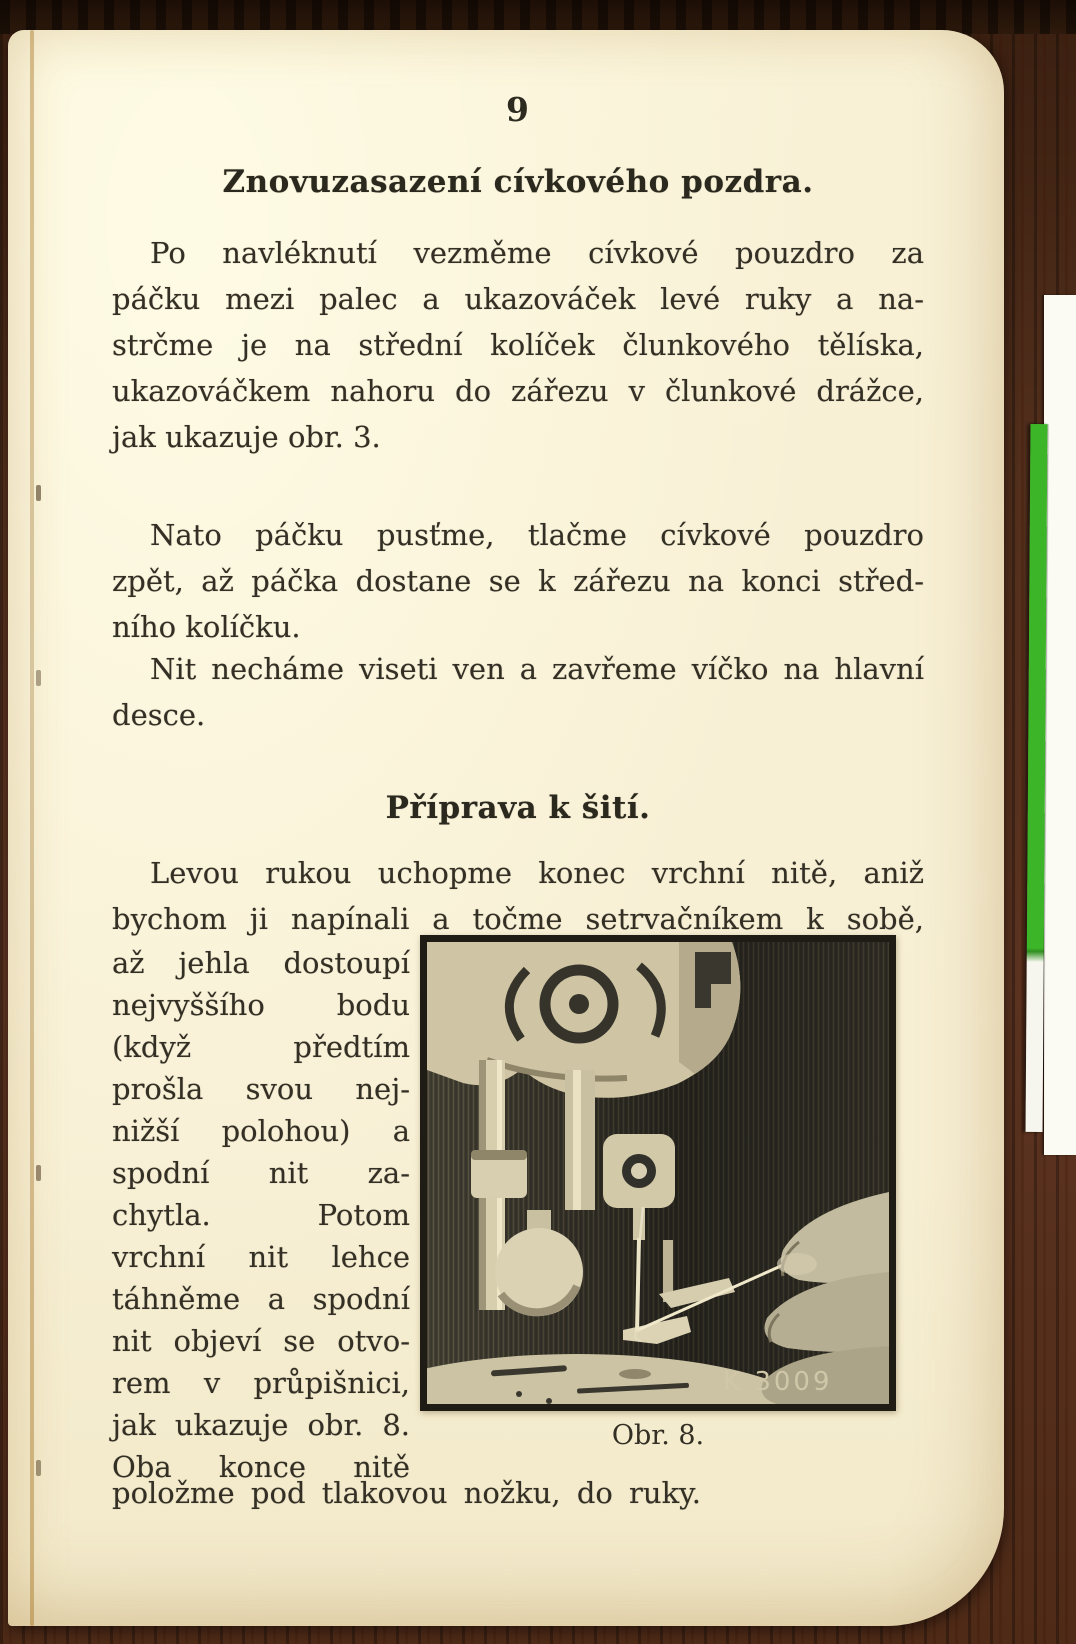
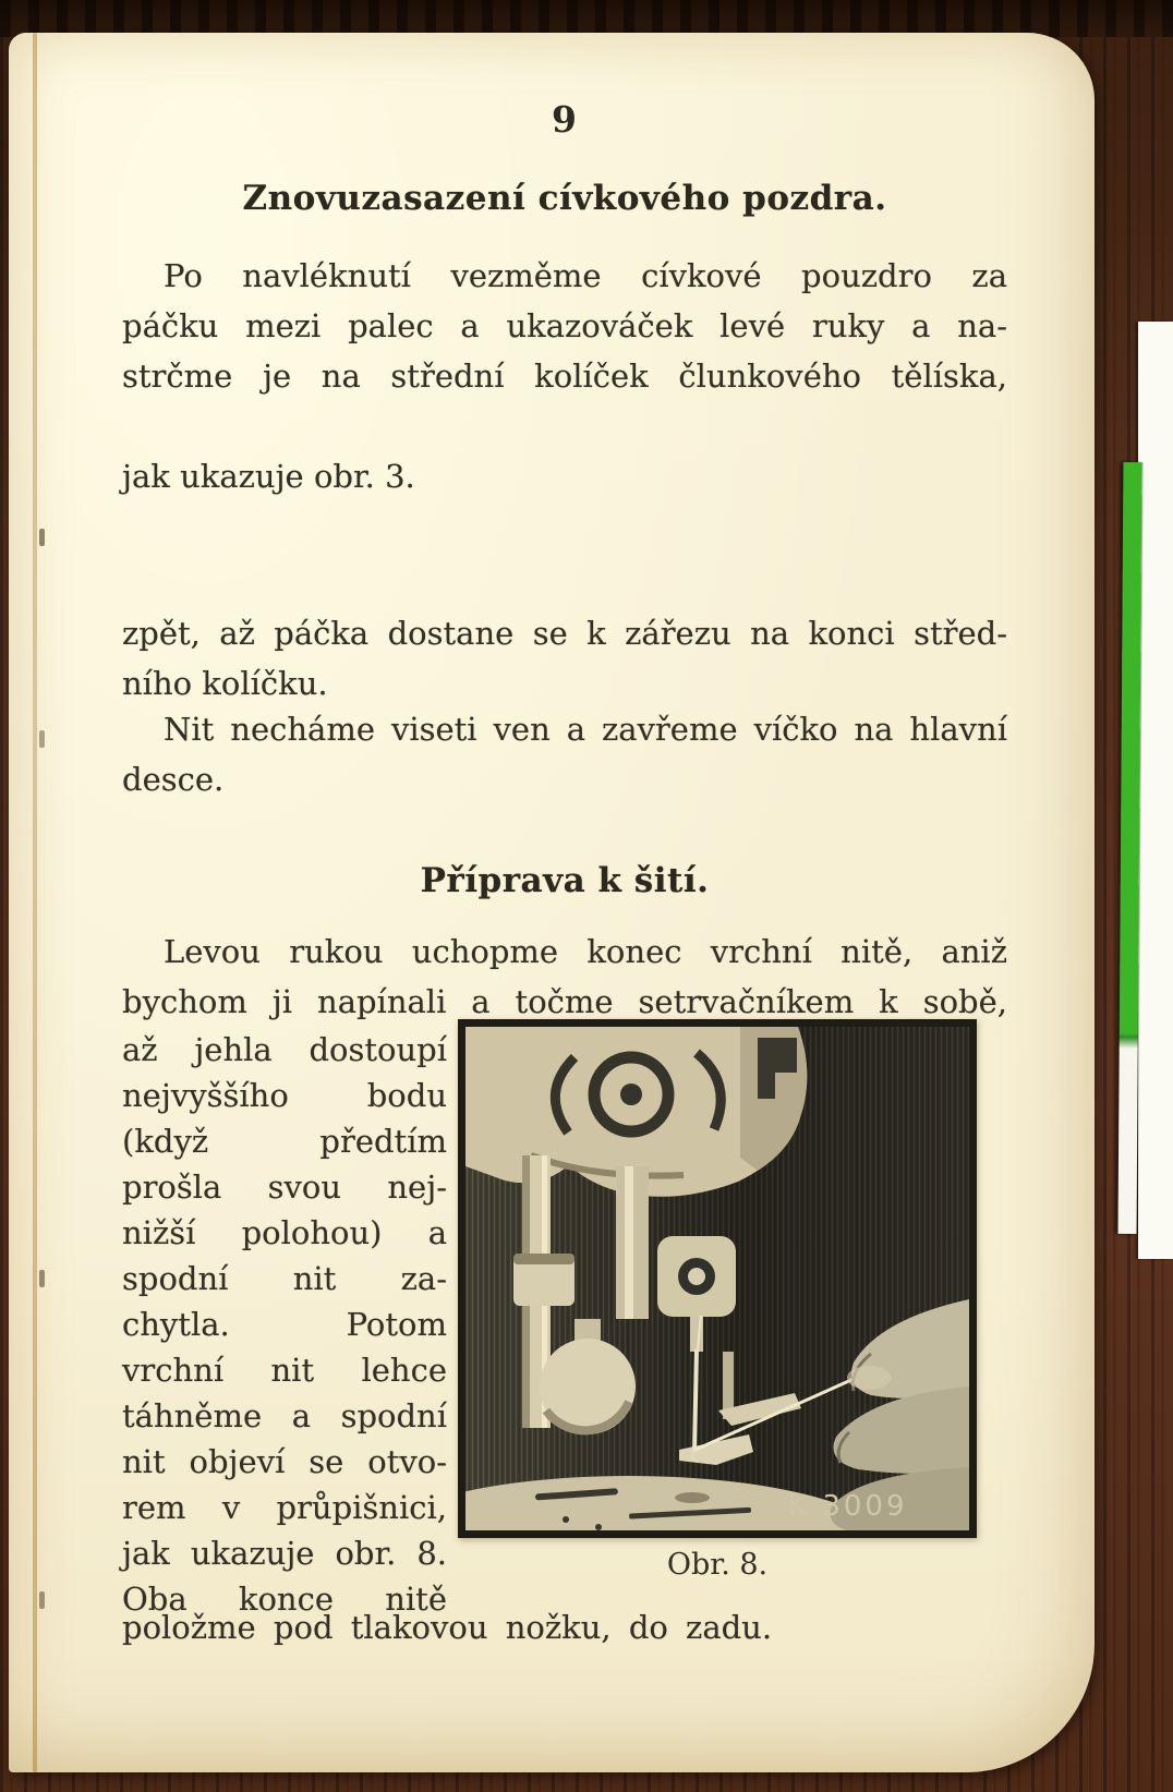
  9
  Znovuzasazení cívkového pozdra.
  Po navléknutí vezměme cívkové pouzdro za
  páčku mezi palec a ukazováček levé ruky a na-
  strčme je na střední kolíček člunkového tělíska,
- ukazováčkem nahoru do zářezu v člunkové drážce,
  jak ukazuje obr. 3.
- Nato páčku pusťme, tlačme cívkové pouzdro
  zpět, až páčka dostane se k zářezu na konci střed-
  ního kolíčku.
  Nit necháme viseti ven a zavřeme víčko na hlavní
  desce.
  Příprava k šití.
  Levou rukou uchopme konec vrchní nitě, aniž
  bychom ji napínali a točme setrvačníkem k sobě,
  až jehla dostoupí
  nejvyššího bodu
  (když předtím
  prošla svou nej-
  nižší polohou) a
  spodní nit za-
  chytla. Potom
  vrchní nit lehce
  táhněme a spodní
  nit objeví se otvo-
  rem v průpišnici,
  jak ukazuje obr. 8.
  Oba konce nitě
  K 3009
  Obr. 8.
- položme pod tlakovou nožku, do ruky.
+ položme pod tlakovou nožku, do zadu.
